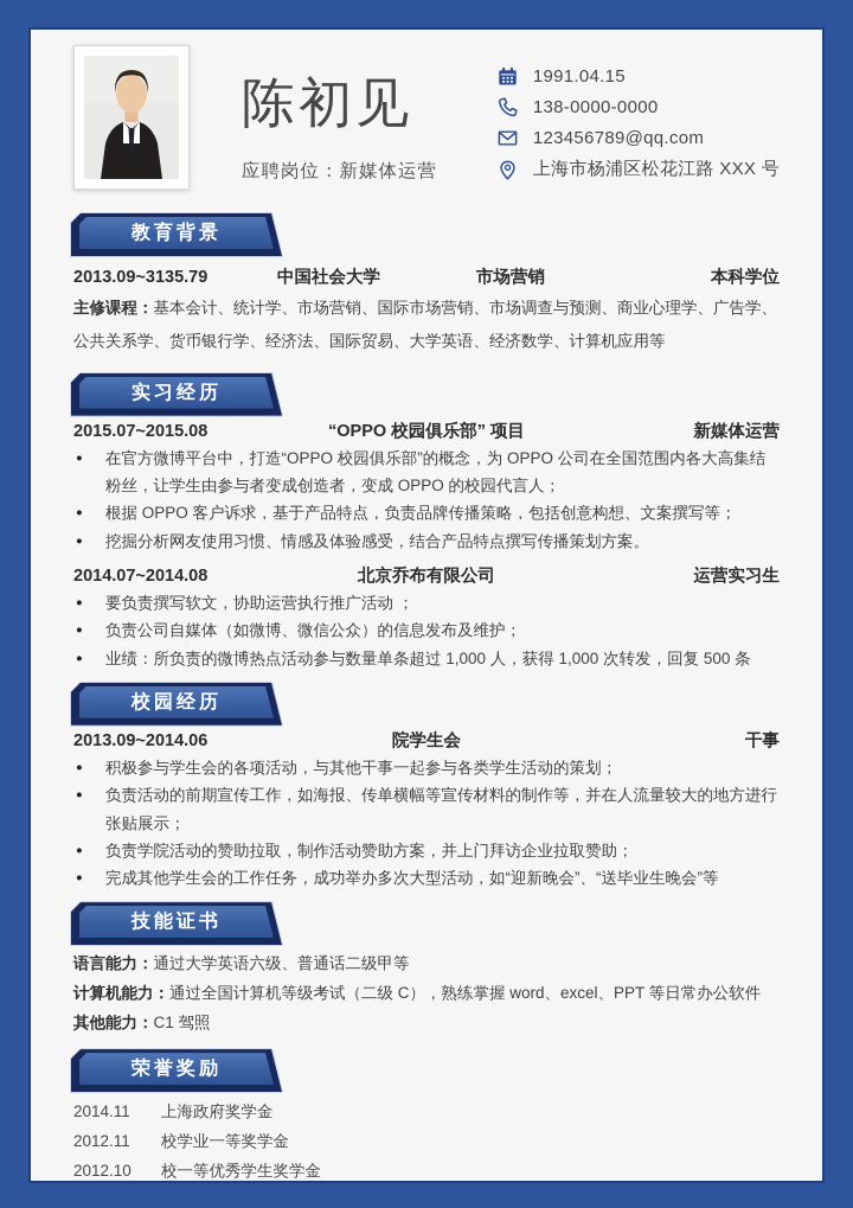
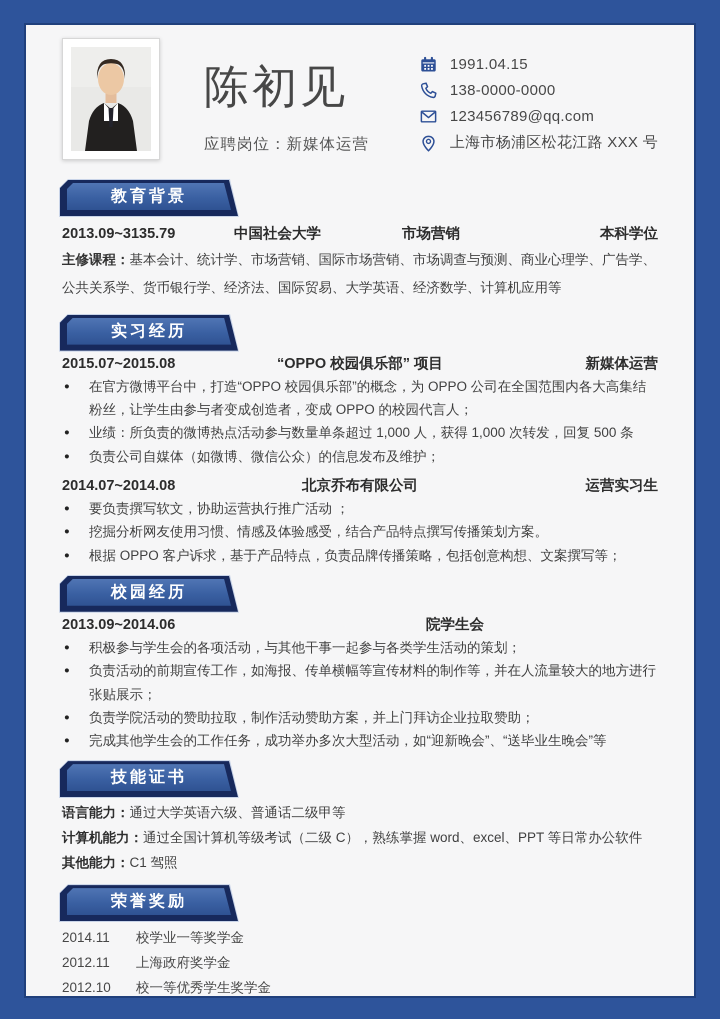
  陈初见
  应聘岗位：新媒体运营
  1991.04.15
  138-0000-0000
  123456789@qq.com
  上海市杨浦区松花江路 XXX 号
  教育背景
  2013.09~3135.79
  中国社会大学
  市场营销
  本科学位
  主修课程：基本会计、统计学、市场营销、国际市场营销、市场调查与预测、商业心理学、广告学、公共关系学、货币银行学、经济法、国际贸易、大学英语、经济数学、计算机应用等
  实习经历
  2015.07~2015.08
  “OPPO 校园俱乐部” 项目
  新媒体运营
  ●
  在官方微博平台中，打造“OPPO 校园俱乐部”的概念，为 OPPO 公司在全国范围内各大高集结粉丝，让学生由参与者变成创造者，变成 OPPO 的校园代言人；
  ●
- 根据 OPPO 客户诉求，基于产品特点，负责品牌传播策略，包括创意构想、文案撰写等；
+ 业绩：所负责的微博热点活动参与数量单条超过 1,000 人，获得 1,000 次转发，回复 500 条
  ●
- 挖掘分析网友使用习惯、情感及体验感受，结合产品特点撰写传播策划方案。
+ 负责公司自媒体（如微博、微信公众）的信息发布及维护；
  2014.07~2014.08
  北京乔布有限公司
  运营实习生
  ●
  要负责撰写软文，协助运营执行推广活动 ；
  ●
- 负责公司自媒体（如微博、微信公众）的信息发布及维护；
+ 挖掘分析网友使用习惯、情感及体验感受，结合产品特点撰写传播策划方案。
  ●
- 业绩：所负责的微博热点活动参与数量单条超过 1,000 人，获得 1,000 次转发，回复 500 条
+ 根据 OPPO 客户诉求，基于产品特点，负责品牌传播策略，包括创意构想、文案撰写等；
  校园经历
  2013.09~2014.06
  院学生会
- 干事
  ●
  积极参与学生会的各项活动，与其他干事一起参与各类学生活动的策划；
  ●
  负责活动的前期宣传工作，如海报、传单横幅等宣传材料的制作等，并在人流量较大的地方进行张贴展示；
  ●
  负责学院活动的赞助拉取，制作活动赞助方案，并上门拜访企业拉取赞助；
  ●
  完成其他学生会的工作任务，成功举办多次大型活动，如“迎新晚会”、“送毕业生晚会”等
  技能证书
  语言能力：通过大学英语六级、普通话二级甲等
  计算机能力：通过全国计算机等级考试（二级 C），熟练掌握 word、excel、PPT 等日常办公软件
  其他能力：C1 驾照
  荣誉奖励
  2014.11
- 上海政府奖学金
+ 校学业一等奖学金
  2012.11
- 校学业一等奖学金
+ 上海政府奖学金
  2012.10
  校一等优秀学生奖学金
